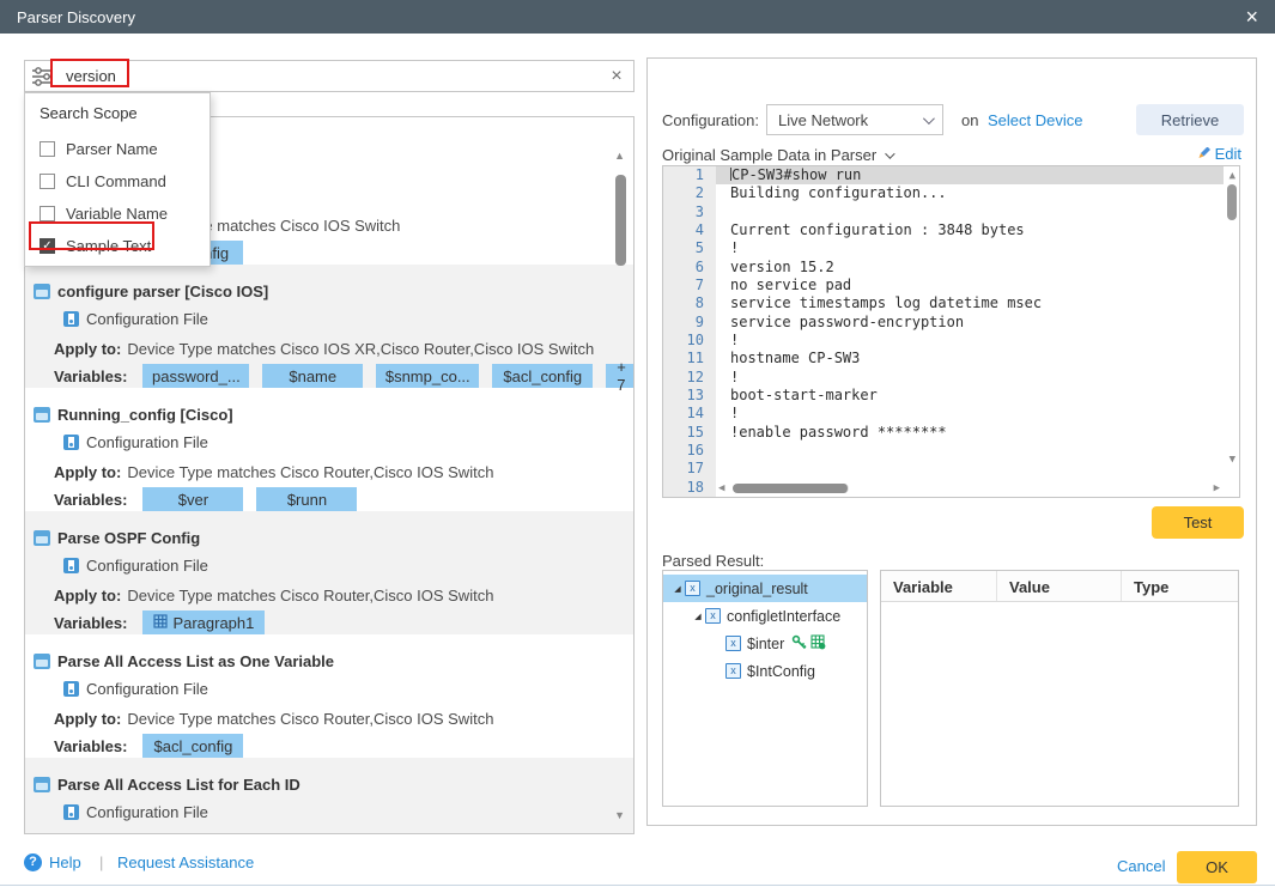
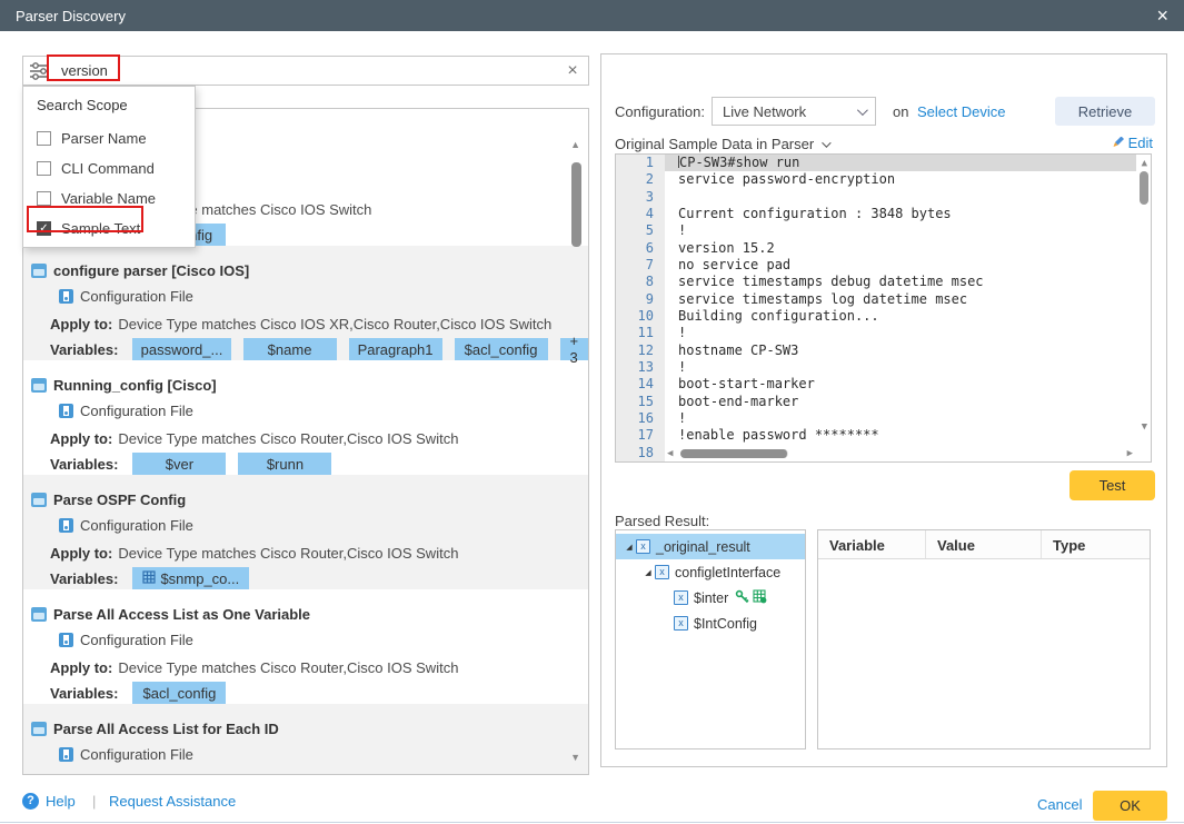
  Parser Discovery
  ×
  version
  ×
  configure parser [Cisco IOS]
  Configuration File
  Apply to:
  Device Type matches Cisco IOS XR,Cisco Router,Cisco IOS Switch
  Variables:
  password_...
  $name
- $snmp_co...
+ Paragraph1
  $acl_config
- + 7
+ + 3
  Running_config [Cisco]
  Configuration File
  Apply to:
  Device Type matches Cisco Router,Cisco IOS Switch
  Variables:
  $ver
  $runn
  Parse OSPF Config
  Configuration File
  Apply to:
  Device Type matches Cisco Router,Cisco IOS Switch
  Variables:
- Paragraph1
+ $snmp_co...
  Parse All Access List as One Variable
  Configuration File
  Apply to:
  Device Type matches Cisco Router,Cisco IOS Switch
  Variables:
  $acl_config
  Parse All Access List for Each ID
  Configuration File
  ▲
  ▼
  Search Scope
  Parser Name
  CLI Command
  Variable Name
  ✓
  Sample Text
  Configuration:
  Live Network
  on
  Select Device
  Retrieve
  Original Sample Data in Parser
  Edit
  1
  2
  3
  4
  5
  6
  7
  8
  9
  10
  11
  12
  13
  14
  15
  16
  17
  18
  CP-SW3#show run
- Building configuration...
+ service password-encryption
  Current configuration : 3848 bytes
  !
  version 15.2
  no service pad
+ service timestamps debug datetime msec
  service timestamps log datetime msec
- service password-encryption
+ Building configuration...
  !
  hostname CP-SW3
  !
  boot-start-marker
+ boot-end-marker
  !
  !enable password ********
  ▲
  ▼
  ◀
  ▶
  Test
  Parsed Result:
  x
  _original_result
  x
  configletInterface
  x
  $inter
  x
  $IntConfig
  Variable
  Value
  Type
  ?
  Help
  |
  Request Assistance
  Cancel
  OK
